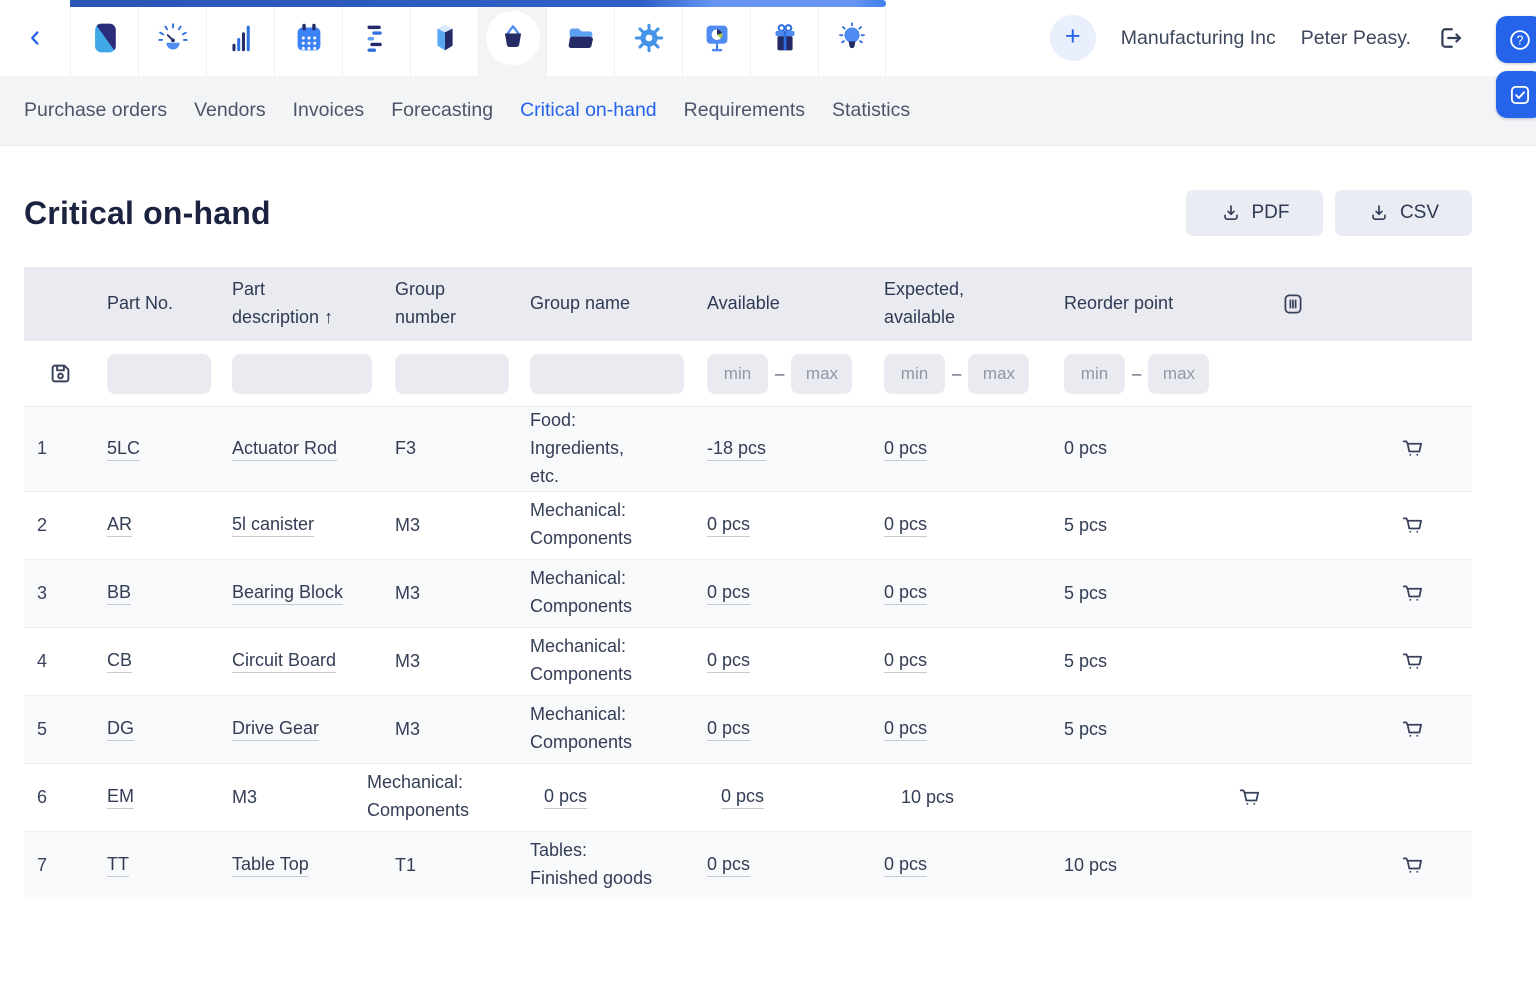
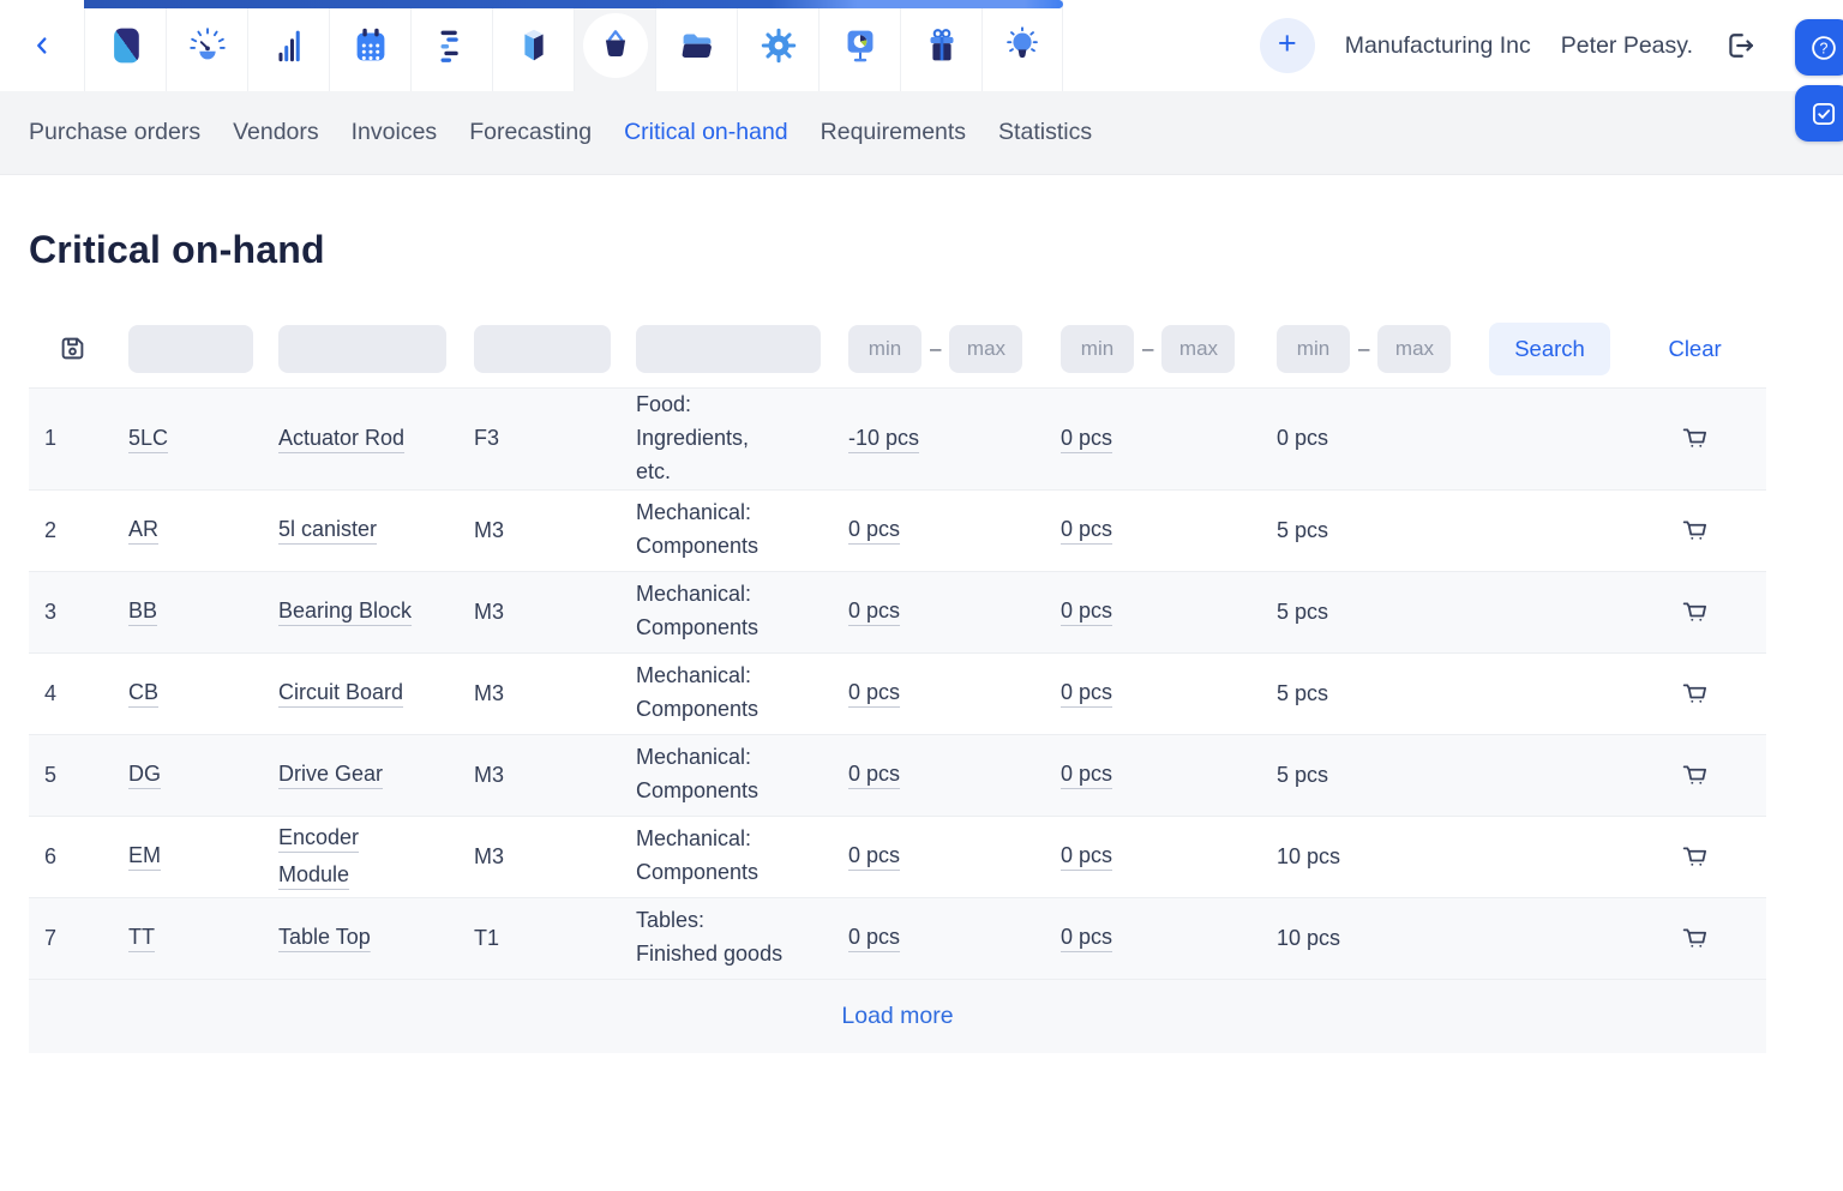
  ?
  +
  Manufacturing Inc
  Peter Peasy.
  Purchase orders
  Vendors
  Invoices
  Forecasting
  Critical on-hand
  Requirements
  Statistics
  Critical on-hand
- PDF
- CSV
- Part No.
- Part
- description ↑
- Group
- number
- Group name
- Available
- Expected,
- available
- Reorder point
  min – max
  min – max
  min – max
+ Search Clear
  1
  5LC
  Actuator Rod
  F3
  Food:
  Ingredients,
  etc.
- -18 pcs
+ -10 pcs
  0 pcs
  0 pcs
  2
  AR
  5l canister
  M3
  Mechanical:
  Components
  0 pcs
  0 pcs
  5 pcs
  3
  BB
  Bearing Block
  M3
  Mechanical:
  Components
  0 pcs
  0 pcs
  5 pcs
  4
  CB
  Circuit Board
  M3
  Mechanical:
  Components
  0 pcs
  0 pcs
  5 pcs
  5
  DG
  Drive Gear
  M3
  Mechanical:
  Components
  0 pcs
  0 pcs
  5 pcs
  6
  EM
+ Encoder
+ Module
  M3
  Mechanical:
  Components
  0 pcs
  0 pcs
  10 pcs
  7
  TT
  Table Top
  T1
  Tables:
  Finished goods
  0 pcs
  0 pcs
  10 pcs
+ Load more
